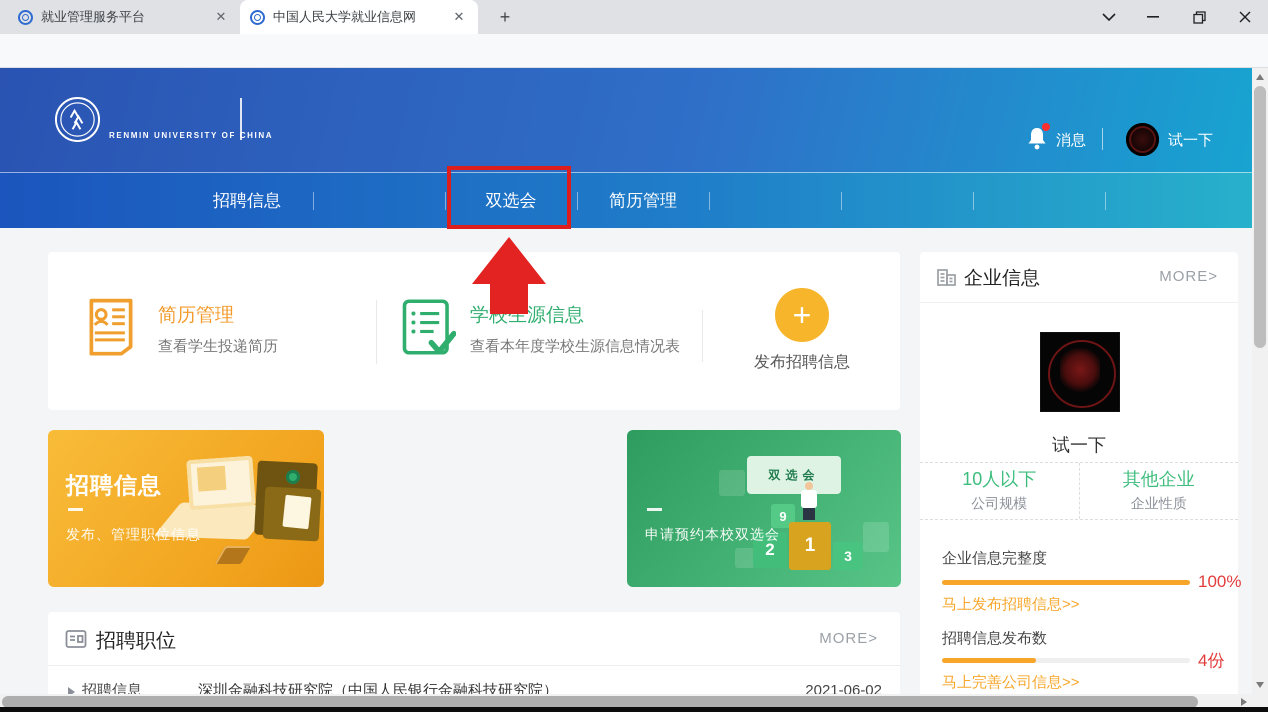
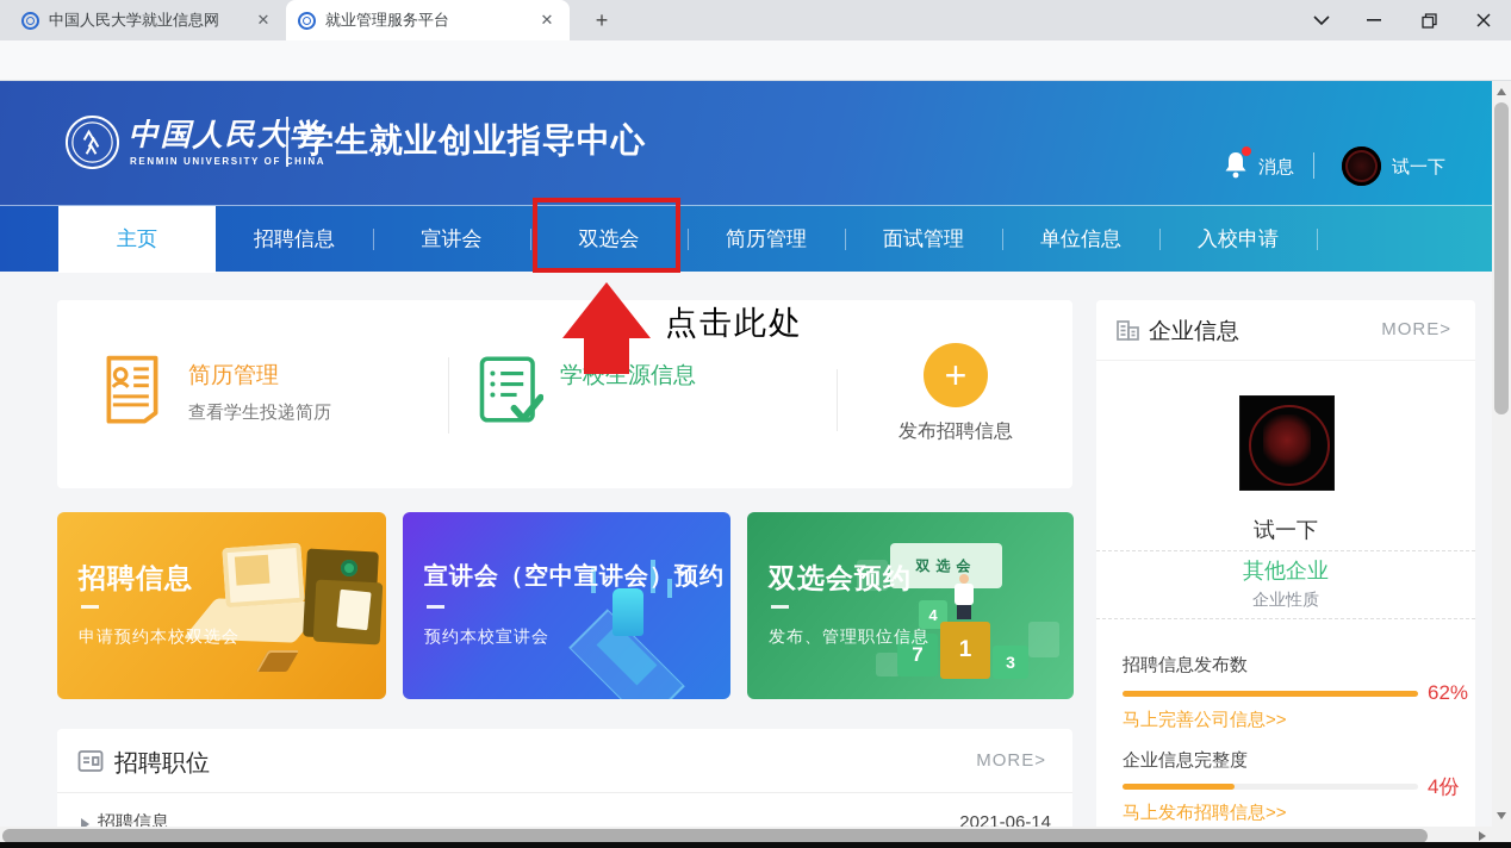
- 就业管理服务平台
+ 中国人民大学就业信息网
  ✕
- 中国人民大学就业信息网
+ 就业管理服务平台
  ✕
  +
+ 中国人民大学
  RENMIN UNIVERSITY OF CHINA
+ 学生就业创业指导中心
  消息
  试一下
+ 主页
  招聘信息
+ 宣讲会
  双选会
  简历管理
+ 面试管理
+ 单位信息
+ 入校申请
+ 点击此处
  简历管理
  查看学生投递简历
  学校生源信息
- 查看本年度学校生源信息情况表
  +
  发布招聘信息
  招聘信息
- 发布、管理职位信息
+ 申请预约本校双选会
+ 宣讲会（空中宣讲会）预约
+ 预约本校宣讲会
  双选会
- 9
+ 4
- 2
+ 7
  1
  3
+ 双选会预约
- 申请预约本校双选会
+ 发布、管理职位信息
  招聘职位
  MORE>
  招聘信息
- 深圳金融科技研究院（中国人民银行金融科技研究院）
- 2021-06-02
+ 2021-06-14
  企业信息
  MORE>
  试一下
- 10人以下
- 公司规模
  其他企业
  企业性质
- 企业信息完整度
+ 招聘信息发布数
- 100%
+ 62%
- 马上发布招聘信息>>
+ 马上完善公司信息>>
- 招聘信息发布数
+ 企业信息完整度
  4份
- 马上完善公司信息>>
+ 马上发布招聘信息>>
